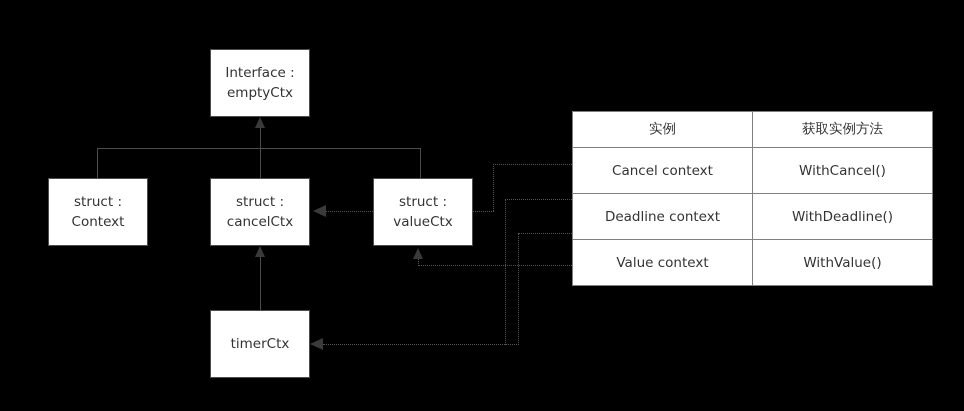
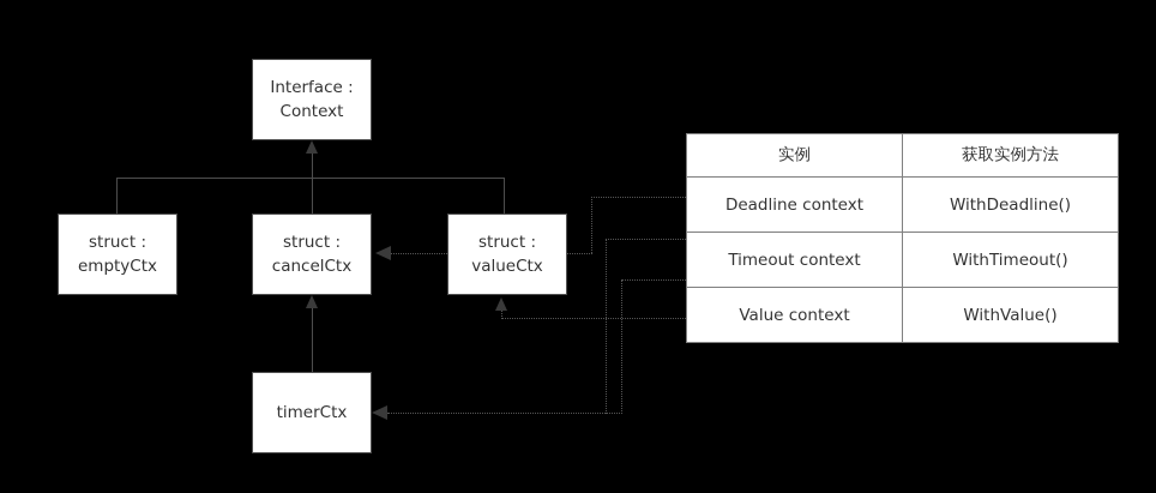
  Interface :
- emptyCtx
+ Context
  struct :
- Context
+ emptyCtx
  struct :
  cancelCtx
  struct :
  valueCtx
  timerCtx
  实例	获取实例方法
- Cancel context	WithCancel()
  Deadline context	WithDeadline()
+ Timeout context	WithTimeout()
  Value context	WithValue()
